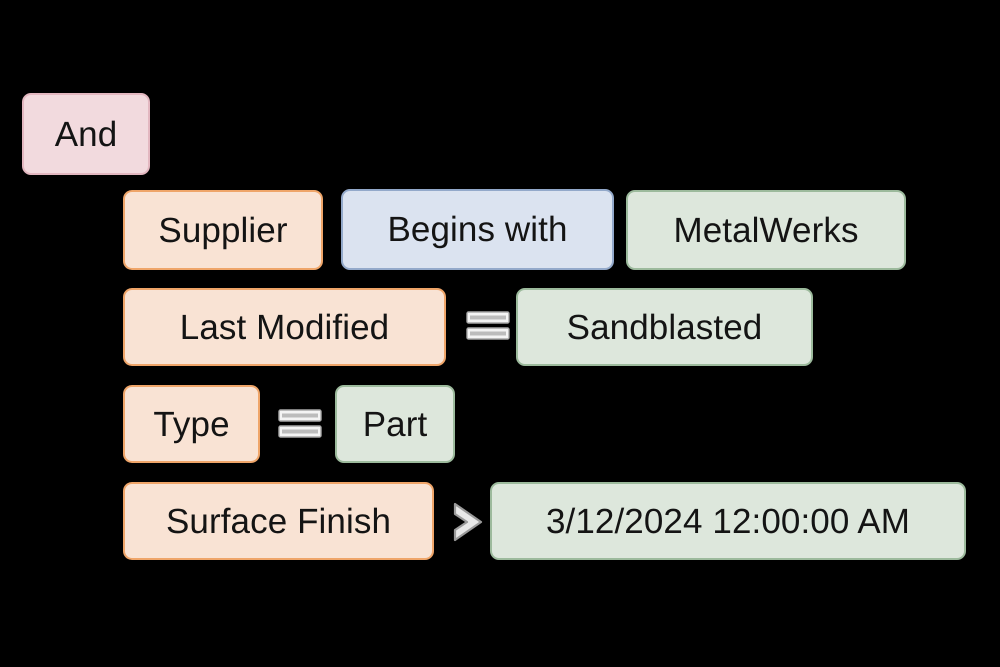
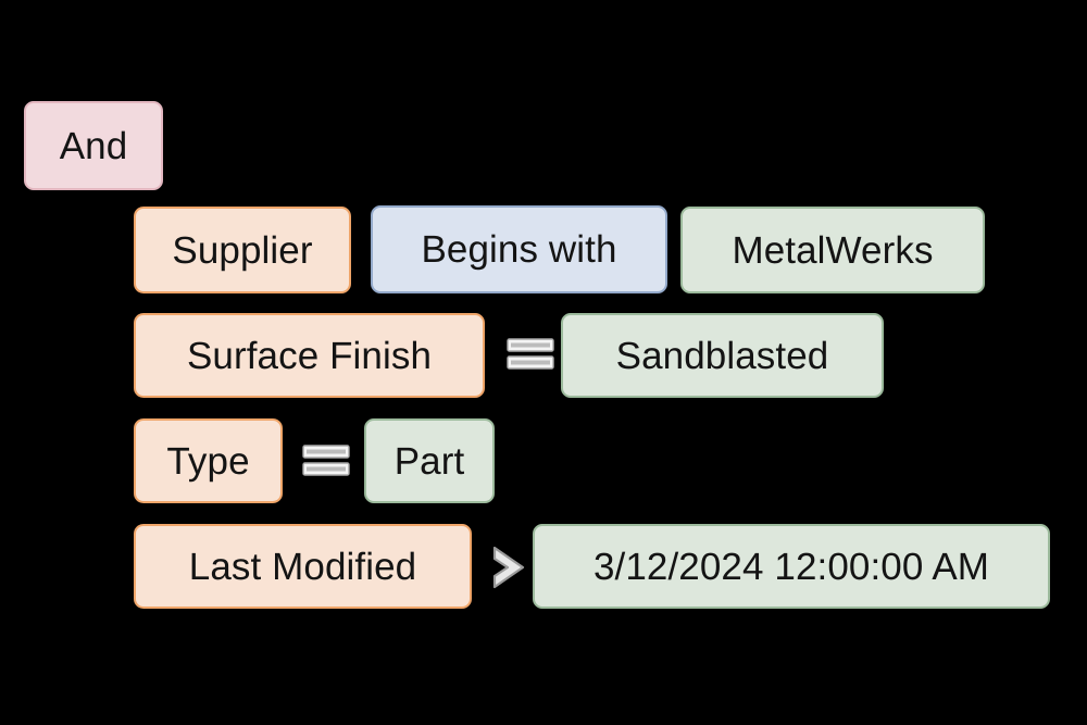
  And
  Supplier
  Begins with
  MetalWerks
- Last Modified
+ Surface Finish
  Sandblasted
  Type
  Part
- Surface Finish
+ Last Modified
  3/12/2024 12:00:00 AM
